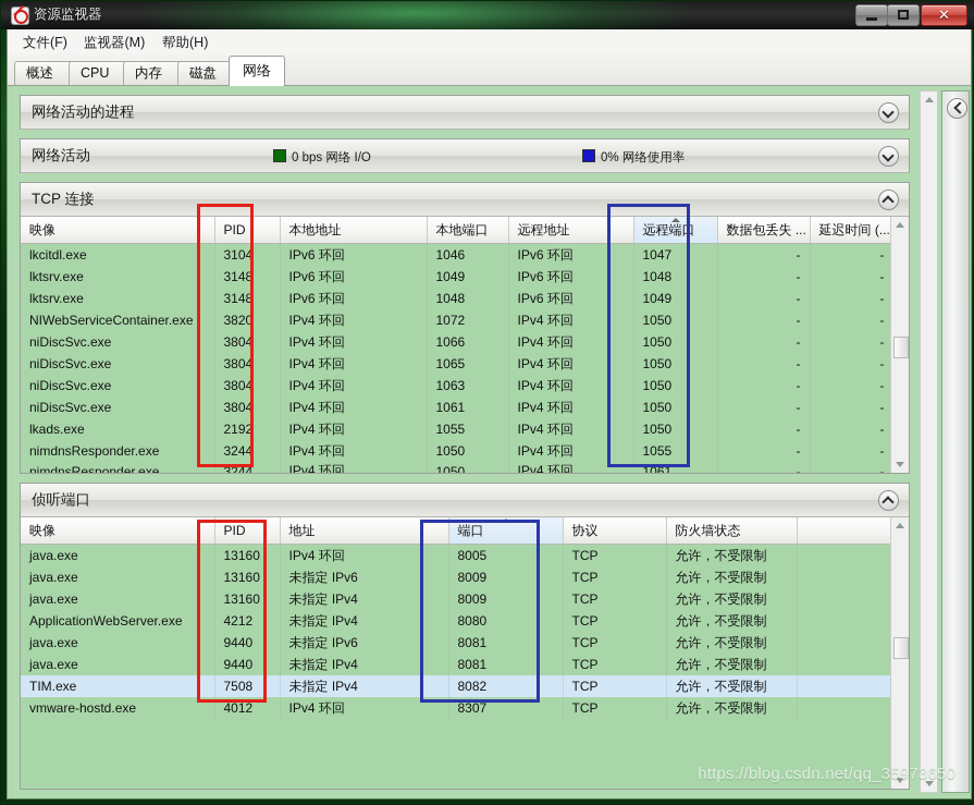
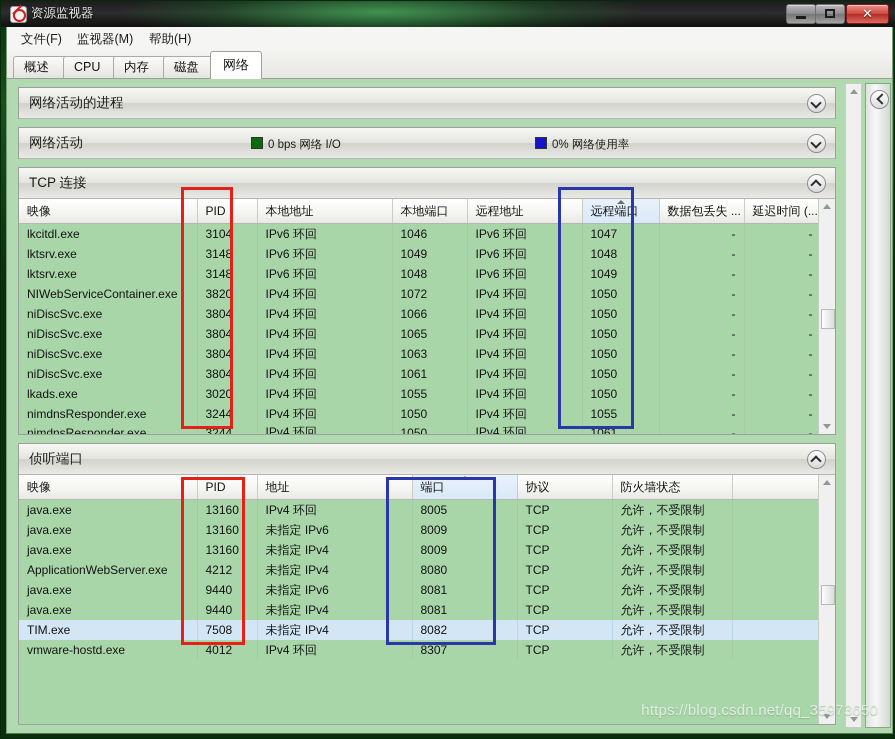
  资源监视器
  ✕
  文件(F)
  监视器(M)
  帮助(H)
  概述
  CPU
  内存
  磁盘
  网络
  网络活动的进程
  网络活动
  0 bps 网络 I/O
  0% 网络使用率
  TCP 连接
  映像	PID	本地地址	本地端口	远程地址	远程端口	数据包丢失 ...	延迟时间 (...
  lkcitdl.exe	3104	IPv6 环回	1046	IPv6 环回	1047	-	-
  lktsrv.exe	3148	IPv6 环回	1049	IPv6 环回	1048	-	-
  lktsrv.exe	3148	IPv6 环回	1048	IPv6 环回	1049	-	-
  NIWebServiceContainer.exe	3820	IPv4 环回	1072	IPv4 环回	1050	-	-
  niDiscSvc.exe	3804	IPv4 环回	1066	IPv4 环回	1050	-	-
  niDiscSvc.exe	3804	IPv4 环回	1065	IPv4 环回	1050	-	-
  niDiscSvc.exe	3804	IPv4 环回	1063	IPv4 环回	1050	-	-
  niDiscSvc.exe	3804	IPv4 环回	1061	IPv4 环回	1050	-	-
- lkads.exe	2192	IPv4 环回	1055	IPv4 环回	1050	-	-
+ lkads.exe	3020	IPv4 环回	1055	IPv4 环回	1050	-	-
  nimdnsResponder.exe	3244	IPv4 环回	1050	IPv4 环回	1055	-	-
  nimdnsResponder.exe	3244	IPv4 环回	1050	IPv4 环回	1061	-	-
  侦听端口
  映像	PID	地址	端口	协议	防火墙状态
  java.exe	13160	IPv4 环回	8005	TCP	允许，不受限制
  java.exe	13160	未指定 IPv6	8009	TCP	允许，不受限制
  java.exe	13160	未指定 IPv4	8009	TCP	允许，不受限制
  ApplicationWebServer.exe	4212	未指定 IPv4	8080	TCP	允许，不受限制
  java.exe	9440	未指定 IPv6	8081	TCP	允许，不受限制
  java.exe	9440	未指定 IPv4	8081	TCP	允许，不受限制
  TIM.exe	7508	未指定 IPv4	8082	TCP	允许，不受限制
  vmware-hostd.exe	4012	IPv4 环回	8307	TCP	允许，不受限制
  https://blog.csdn.net/qq_35973650
